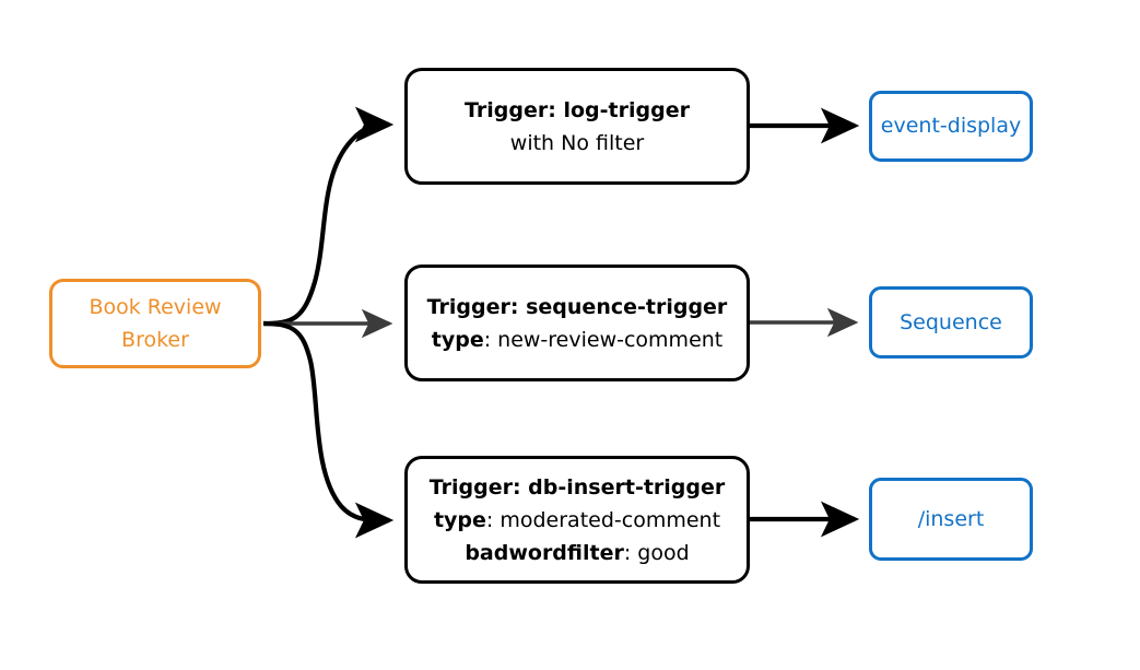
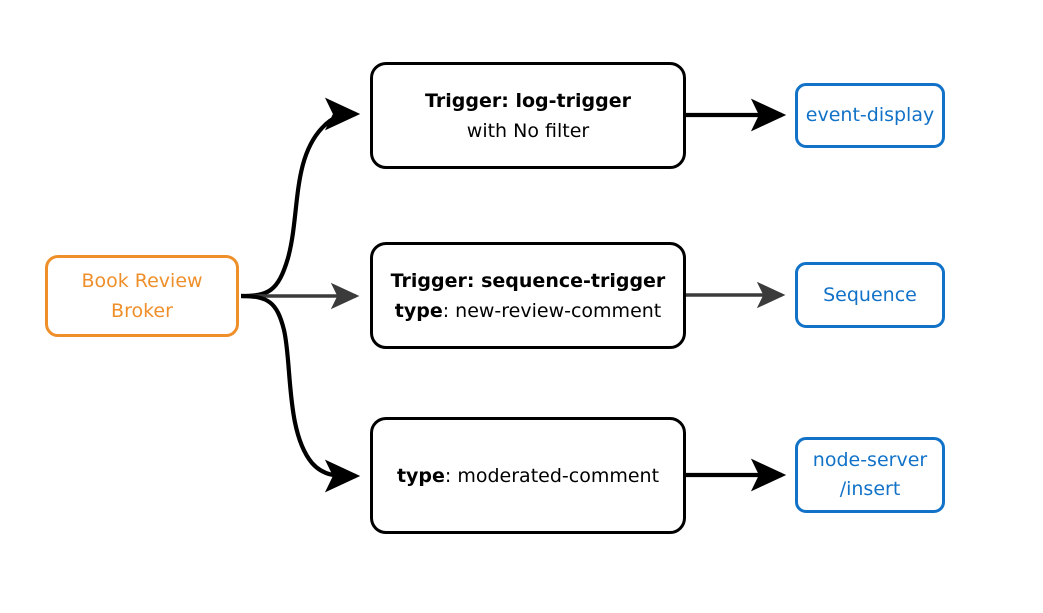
  Book Review
  Broker
  Trigger: log-trigger
  with No filter
  Trigger: sequence-trigger
  type: new-review-comment
- Trigger: db-insert-trigger
  type: moderated-comment
- badwordfilter: good
  event-display
  Sequence
+ node-server
  /insert
